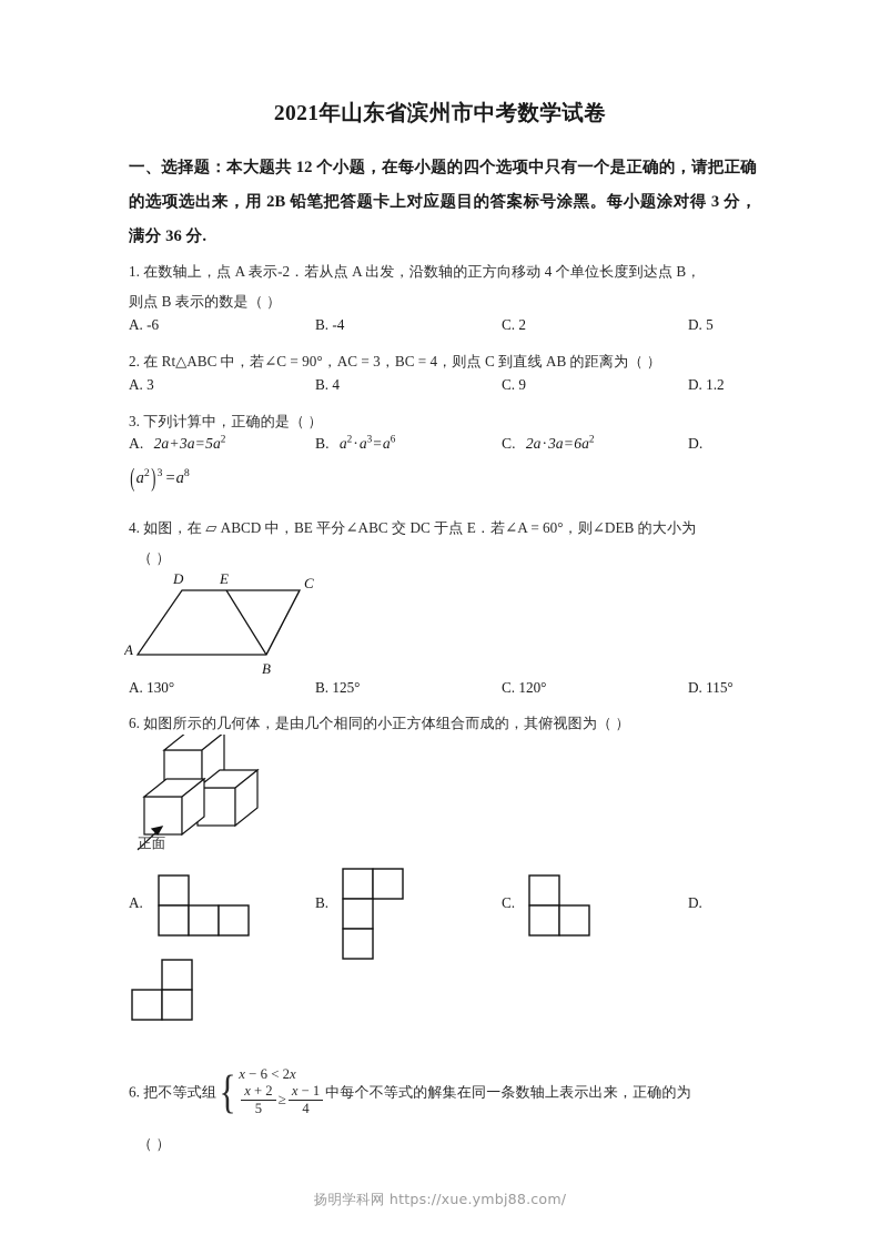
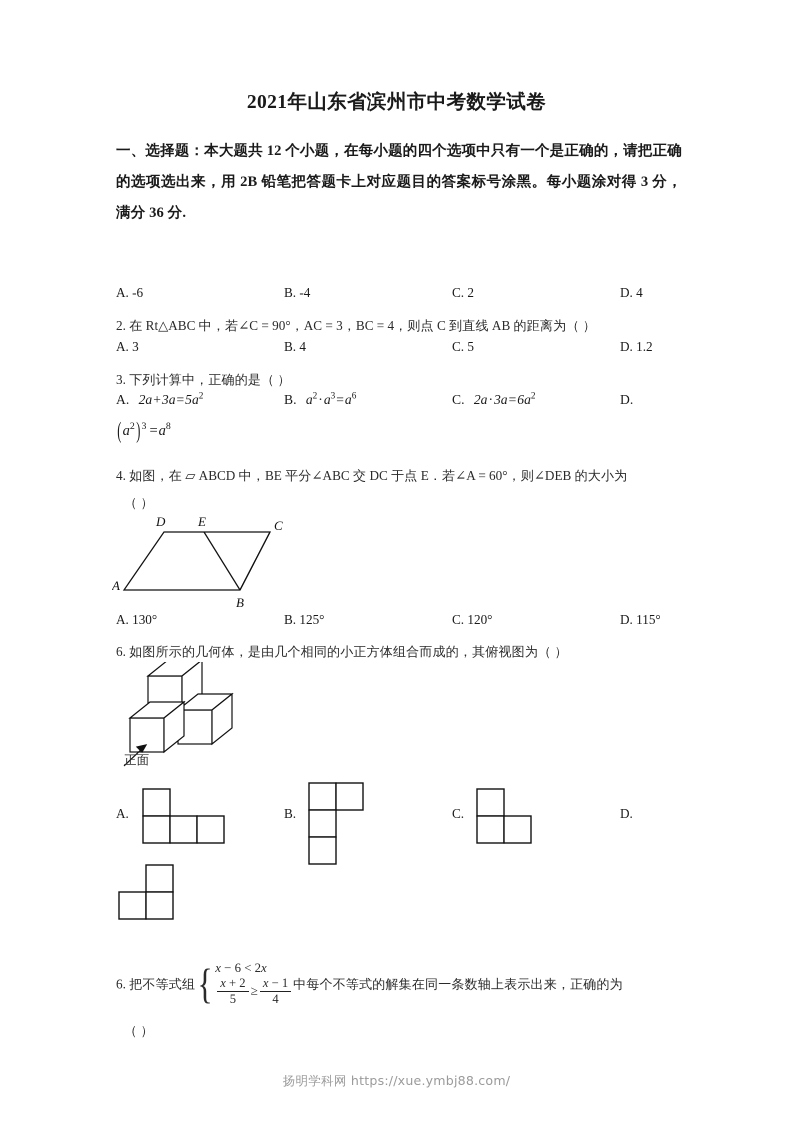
  2021年山东省滨州市中考数学试卷
  一、选择题：本大题共 12 个小题，在每小题的四个选项中只有一个是正确的，请把正确的选项选出来，用 2B 铅笔把答题卡上对应题目的答案标号涂黑。每小题涂对得 3 分，满分 36 分.
- 1. 在数轴上，点 A 表示-2．若从点 A 出发，沿数轴的正方向移动 4 个单位长度到达点 B，
- 则点 B 表示的数是（ ）
  A. -6
  B. -4
  C. 2
- D. 5
+ D. 4
  2. 在 Rt△ABC 中，若∠C = 90°，AC = 3，BC = 4，则点 C 到直线 AB 的距离为（ ）
  A. 3
  B. 4
- C. 9
+ C. 5
  D. 1.2
  3. 下列计算中，正确的是（ ）
  A. 2a+3a=5a2
  B. a2·a3=a6
  C. 2a·3a=6a2
  D.
  (a2)3 =a8
  4. 如图，在 ▱ ABCD 中，BE 平分∠ABC 交 DC 于点 E．若∠A = 60°，则∠DEB 的大小为
  （ ）
  D
  E
  C
  A
  B
  A. 130°
  B. 125°
  C. 120°
  D. 115°
  6. 如图所示的几何体，是由几个相同的小正方体组合而成的，其俯视图为（ ）
  正面
  A.
  B.
  C.
  D.
  6. 把不等式组 {
  x − 6 < 2x
  x + 2
  5
  ≥
  x − 1
  4
  中每个不等式的解集在同一条数轴上表示出来，正确的为
  （ ）
  扬明学科网 https://xue.ymbj88.com/
